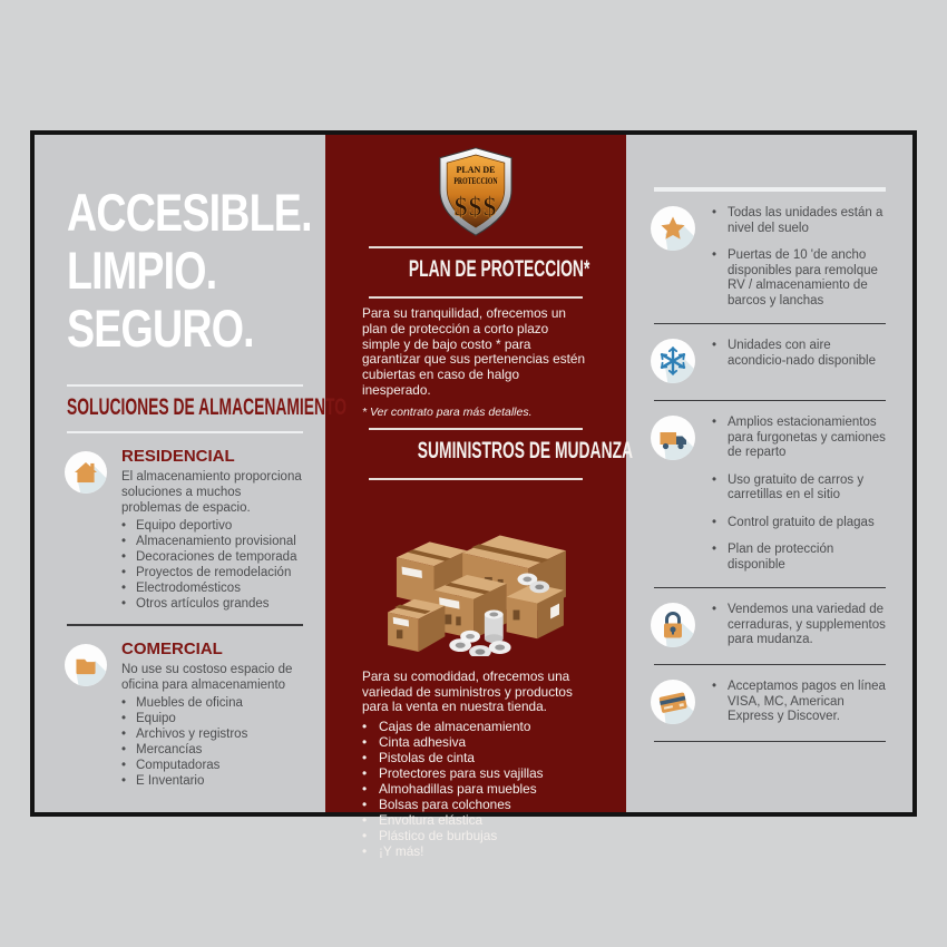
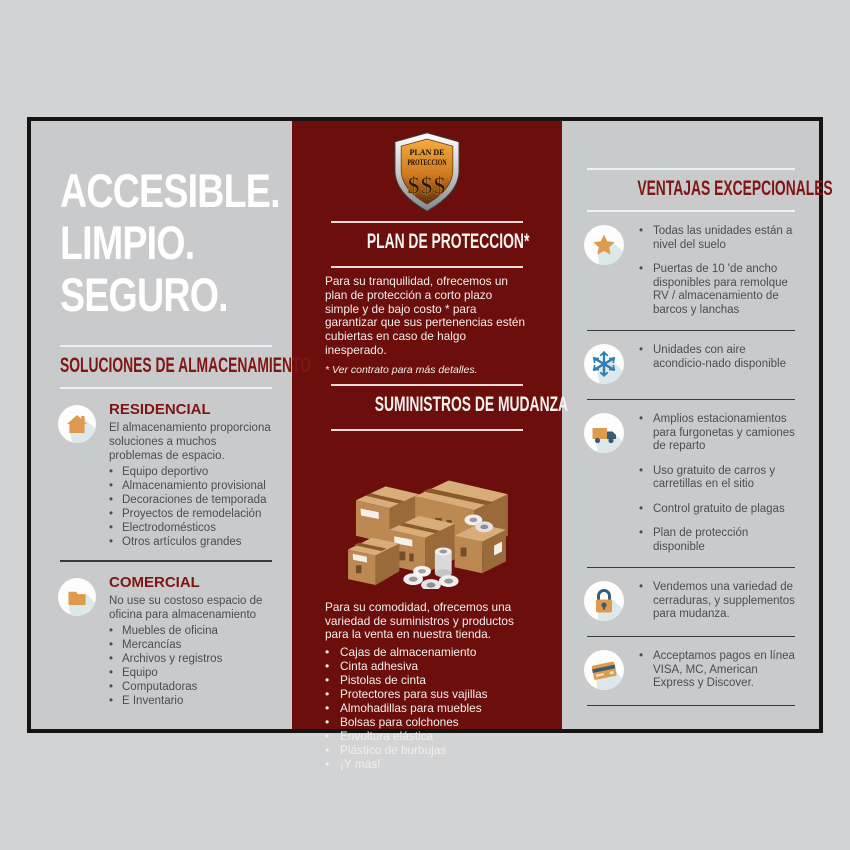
  ACCESIBLE.
  LIMPIO.
  SEGURO.
  SOLUCIONES DE ALMACENAMIENTO
  RESIDENCIAL
  El almacenamiento proporciona soluciones a muchos problemas de espacio.
  •
  Equipo deportivo
  •
  Almacenamiento provisional
  •
  Decoraciones de temporada
  •
  Proyectos de remodelación
  •
  Electrodomésticos
  •
  Otros artículos grandes
  COMERCIAL
  No use su costoso espacio de oficina para almacenamiento
  •
  Muebles de oficina
  •
- Equipo
+ Mercancías
  •
  Archivos y registros
  •
- Mercancías
+ Equipo
  •
  Computadoras
  •
  E Inventario
  PLAN DE
  PROTECCION
  $$$
  PLAN DE PROTECCION*
  Para su tranquilidad, ofrecemos un plan de protección a corto plazo simple y de bajo costo * para garantizar que sus pertenencias estén cubiertas en caso de halgo inesperado.
  * Ver contrato para más detalles.
  SUMINISTROS DE MUDANZA
  Para su comodidad, ofrecemos una variedad de suministros y productos para la venta en nuestra tienda.
  •
  Cajas de almacenamiento
  •
  Cinta adhesiva
  •
  Pistolas de cinta
  •
  Protectores para sus vajillas
  •
  Almohadillas para muebles
  •
  Bolsas para colchones
  •
  Envoltura elástica
  •
  Plástico de burbujas
  •
  ¡Y más!
+ VENTAJAS EXCEPCIONALES
  •
  Todas las unidades están a nivel del suelo
  •
  Puertas de 10 'de ancho disponibles para remolque RV / almacenamiento de barcos y lanchas
  •
  Unidades con aire acondicio-nado disponible
  •
  Amplios estacionamientos para furgonetas y camiones de reparto
  •
  Uso gratuito de carros y carretillas en el sitio
  •
  Control gratuito de plagas
  •
  Plan de protección disponible
  •
  Vendemos una variedad de cerraduras, y supplementos para mudanza.
  •
  Acceptamos pagos en línea VISA, MC, American Express y Discover.
